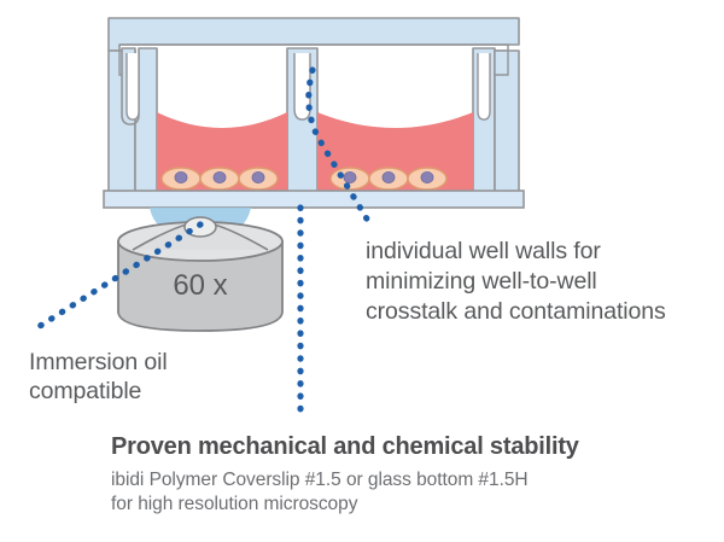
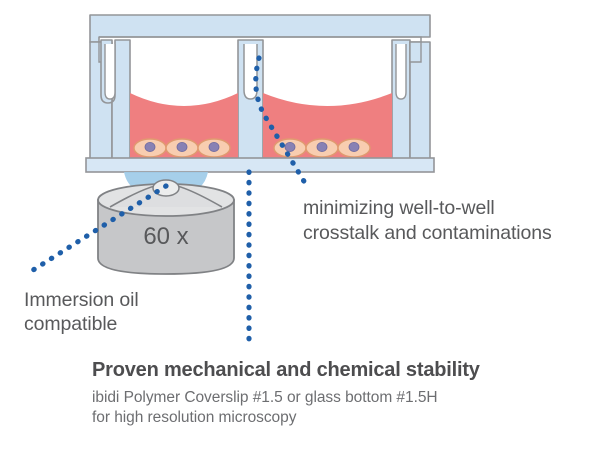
  60 x
- individual well walls for
  minimizing well-to-well
  crosstalk and contaminations
  Immersion oil
  compatible
  Proven mechanical and chemical stability
  ibidi Polymer Coverslip #1.5 or glass bottom #1.5H
  for high resolution microscopy
